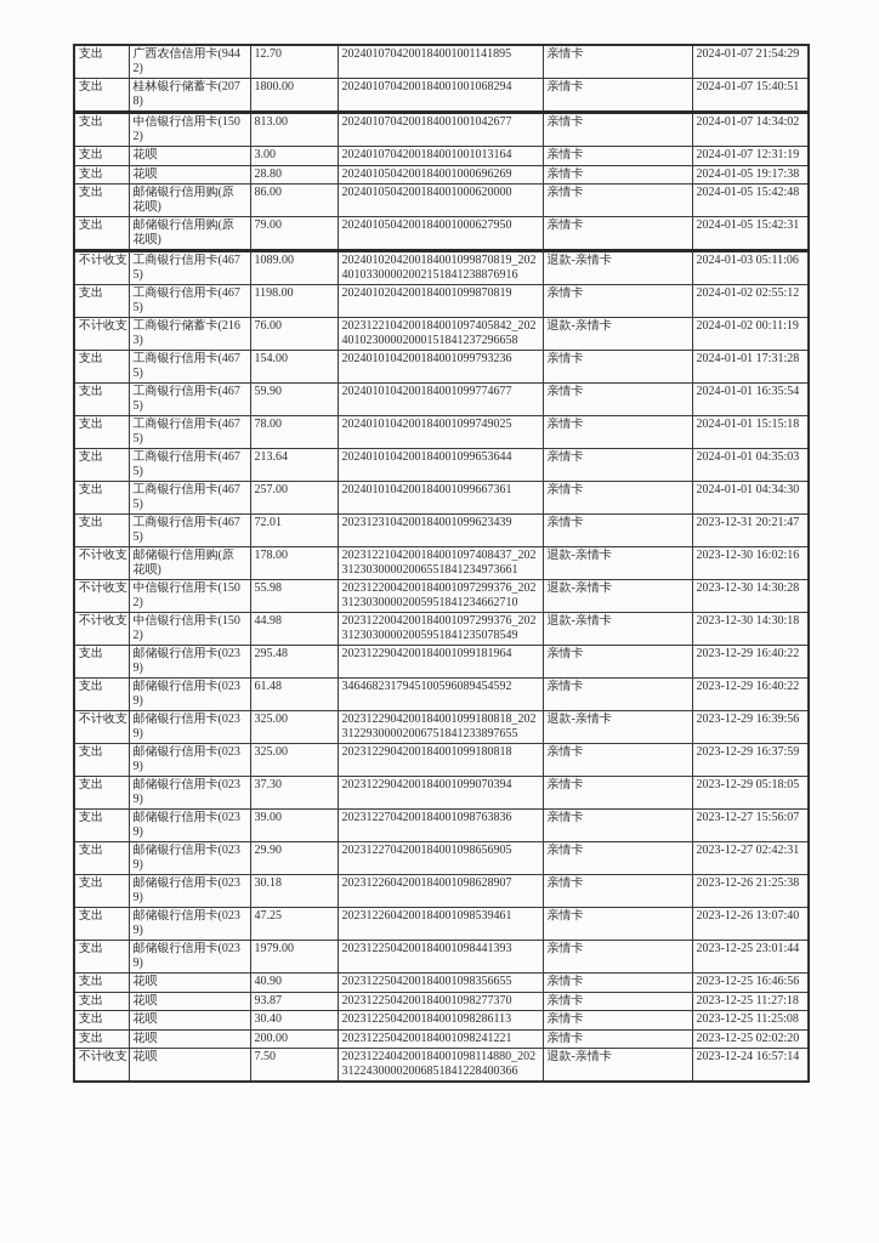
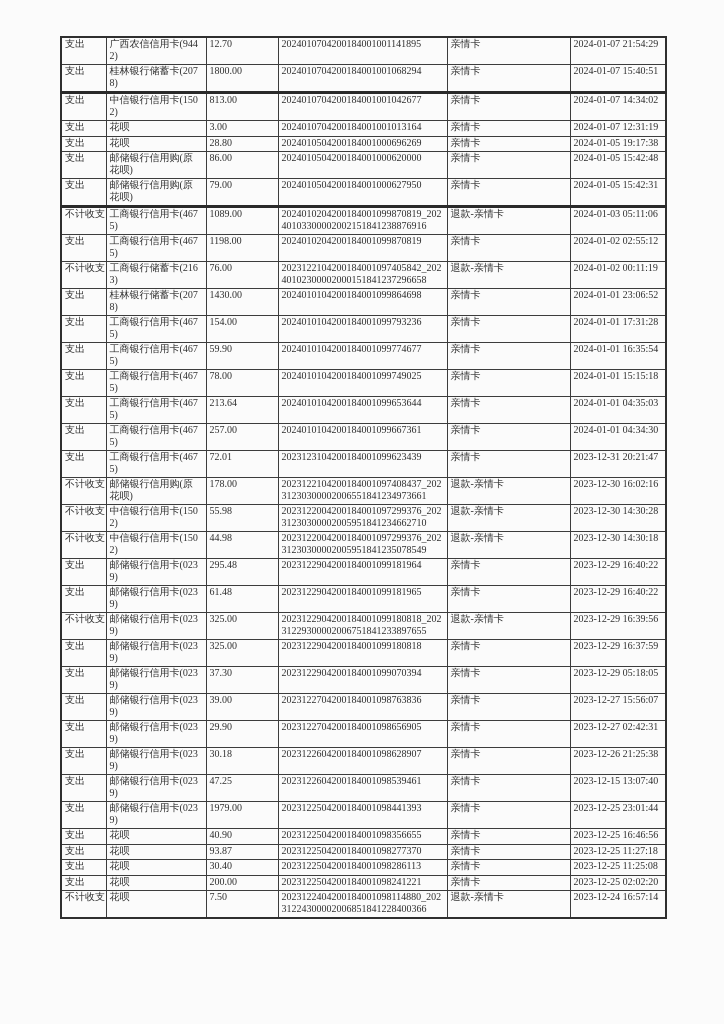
  支出	广西农信信用卡(9442)	12.70	2024010704200184001001141895	亲情卡	2024-01-07 21:54:29
  支出	桂林银行储蓄卡(2078)	1800.00	2024010704200184001001068294	亲情卡	2024-01-07 15:40:51
  支出	中信银行信用卡(1502)	813.00	2024010704200184001001042677	亲情卡	2024-01-07 14:34:02
  支出	花呗	3.00	2024010704200184001001013164	亲情卡	2024-01-07 12:31:19
  支出	花呗	28.80	2024010504200184001000696269	亲情卡	2024-01-05 19:17:38
  支出	邮储银行信用购(原花呗)	86.00	2024010504200184001000620000	亲情卡	2024-01-05 15:42:48
  支出	邮储银行信用购(原花呗)	79.00	2024010504200184001000627950	亲情卡	2024-01-05 15:42:31
  不计收支	工商银行信用卡(4675)	1089.00	2024010204200184001099870819_20240103300002002151841238876916	退款-亲情卡	2024-01-03 05:11:06
  支出	工商银行信用卡(4675)	1198.00	2024010204200184001099870819	亲情卡	2024-01-02 02:55:12
  不计收支	工商银行储蓄卡(2163)	76.00	2023122104200184001097405842_20240102300002000151841237296658	退款-亲情卡	2024-01-02 00:11:19
+ 支出	桂林银行储蓄卡(2078)	1430.00	2024010104200184001099864698	亲情卡	2024-01-01 23:06:52
  支出	工商银行信用卡(4675)	154.00	2024010104200184001099793236	亲情卡	2024-01-01 17:31:28
  支出	工商银行信用卡(4675)	59.90	2024010104200184001099774677	亲情卡	2024-01-01 16:35:54
  支出	工商银行信用卡(4675)	78.00	2024010104200184001099749025	亲情卡	2024-01-01 15:15:18
  支出	工商银行信用卡(4675)	213.64	2024010104200184001099653644	亲情卡	2024-01-01 04:35:03
  支出	工商银行信用卡(4675)	257.00	2024010104200184001099667361	亲情卡	2024-01-01 04:34:30
  支出	工商银行信用卡(4675)	72.01	2023123104200184001099623439	亲情卡	2023-12-31 20:21:47
  不计收支	邮储银行信用购(原花呗)	178.00	2023122104200184001097408437_20231230300002006551841234973661	退款-亲情卡	2023-12-30 16:02:16
  不计收支	中信银行信用卡(1502)	55.98	2023122004200184001097299376_20231230300002005951841234662710	退款-亲情卡	2023-12-30 14:30:28
  不计收支	中信银行信用卡(1502)	44.98	2023122004200184001097299376_20231230300002005951841235078549	退款-亲情卡	2023-12-30 14:30:18
  支出	邮储银行信用卡(0239)	295.48	2023122904200184001099181964	亲情卡	2023-12-29 16:40:22
- 支出	邮储银行信用卡(0239)	61.48	3464682317945100596089454592	亲情卡	2023-12-29 16:40:22
+ 支出	邮储银行信用卡(0239)	61.48	2023122904200184001099181965	亲情卡	2023-12-29 16:40:22
  不计收支	邮储银行信用卡(0239)	325.00	2023122904200184001099180818_20231229300002006751841233897655	退款-亲情卡	2023-12-29 16:39:56
  支出	邮储银行信用卡(0239)	325.00	2023122904200184001099180818	亲情卡	2023-12-29 16:37:59
  支出	邮储银行信用卡(0239)	37.30	2023122904200184001099070394	亲情卡	2023-12-29 05:18:05
  支出	邮储银行信用卡(0239)	39.00	2023122704200184001098763836	亲情卡	2023-12-27 15:56:07
  支出	邮储银行信用卡(0239)	29.90	2023122704200184001098656905	亲情卡	2023-12-27 02:42:31
  支出	邮储银行信用卡(0239)	30.18	2023122604200184001098628907	亲情卡	2023-12-26 21:25:38
- 支出	邮储银行信用卡(0239)	47.25	2023122604200184001098539461	亲情卡	2023-12-26 13:07:40
+ 支出	邮储银行信用卡(0239)	47.25	2023122604200184001098539461	亲情卡	2023-12-15 13:07:40
  支出	邮储银行信用卡(0239)	1979.00	2023122504200184001098441393	亲情卡	2023-12-25 23:01:44
  支出	花呗	40.90	2023122504200184001098356655	亲情卡	2023-12-25 16:46:56
  支出	花呗	93.87	2023122504200184001098277370	亲情卡	2023-12-25 11:27:18
  支出	花呗	30.40	2023122504200184001098286113	亲情卡	2023-12-25 11:25:08
  支出	花呗	200.00	2023122504200184001098241221	亲情卡	2023-12-25 02:02:20
  不计收支	花呗	7.50	2023122404200184001098114880_20231224300002006851841228400366	退款-亲情卡	2023-12-24 16:57:14
